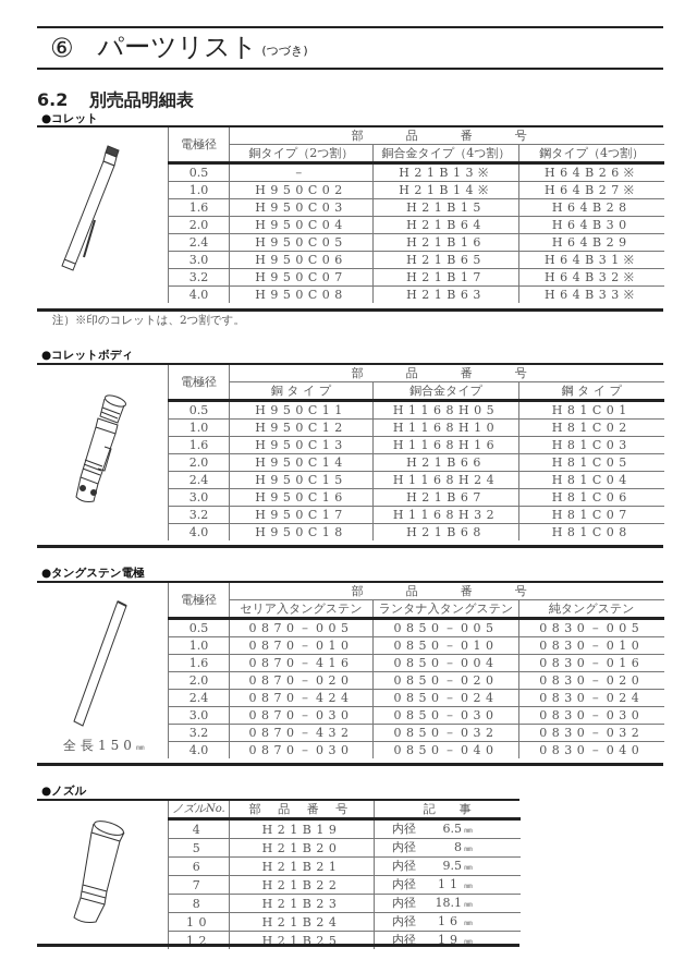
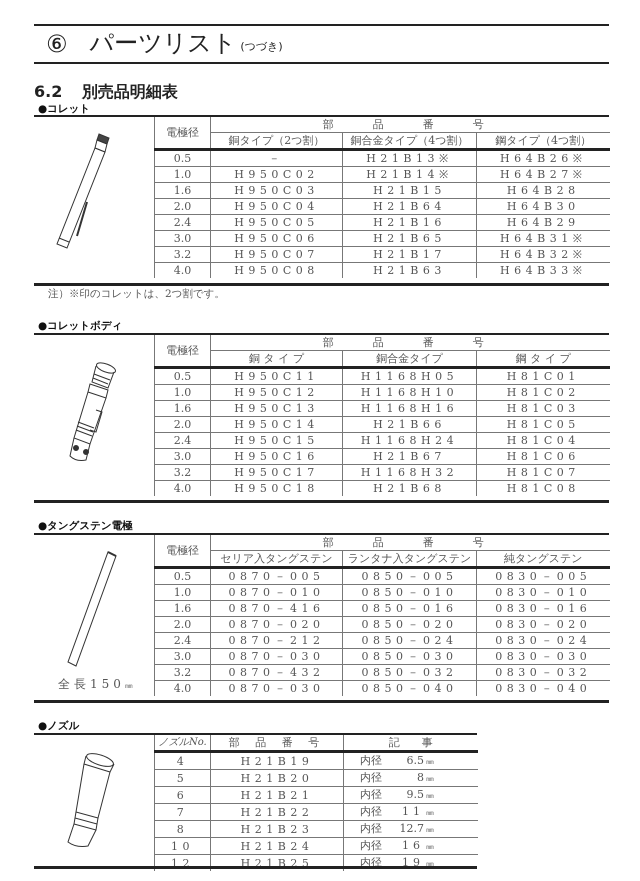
  ⑥
  パーツリスト
  (つづき)
  6.2 別売品明細表
  ●コレット
  電極径	部 品 番 号
  銅タイプ（2つ割）	銅合金タイプ（4つ割）	鋼タイプ（4つ割）
  0.5	－	H21B13※	H64B26※
  1.0	H950C02	H21B14※	H64B27※
  1.6	H950C03	H21B15	H64B28
  2.0	H950C04	H21B64	H64B30
  2.4	H950C05	H21B16	H64B29
  3.0	H950C06	H21B65	H64B31※
  3.2	H950C07	H21B17	H64B32※
  4.0	H950C08	H21B63	H64B33※
  注）※印のコレットは、2つ割です。
  ●コレットボディ
  電極径	部 品 番 号
  銅 タ イ プ	銅合金タイプ	鋼 タ イ プ
  0.5	H950C11	H1168H05	H81C01
  1.0	H950C12	H1168H10	H81C02
  1.6	H950C13	H1168H16	H81C03
  2.0	H950C14	H21B66	H81C05
  2.4	H950C15	H1168H24	H81C04
  3.0	H950C16	H21B67	H81C06
  3.2	H950C17	H1168H32	H81C07
  4.0	H950C18	H21B68	H81C08
  ●タングステン電極
  全長150㎜
  電極径	部 品 番 号
  セリア入タングステン	ランタナ入タングステン	純タングステン
  0.5	0870－005	0850－005	0830－005
  1.0	0870－010	0850－010	0830－010
- 1.6	0870－416	0850－004	0830－016
+ 1.6	0870－416	0850－016	0830－016
  2.0	0870－020	0850－020	0830－020
- 2.4	0870－424	0850－024	0830－024
+ 2.4	0870－212	0850－024	0830－024
  3.0	0870－030	0850－030	0830－030
  3.2	0870－432	0850－032	0830－032
  4.0	0870－030	0850－040	0830－040
  ●ノズル
  ノズルNo.	部 品 番 号	記 事
  4	H21B19	内径 6.5 ㎜
  5	H21B20	内径 8 ㎜
  6	H21B21	内径 9.5 ㎜
  7	H21B22	内径 11 ㎜
- 8	H21B23	内径 18.1 ㎜
+ 8	H21B23	内径 12.7 ㎜
  10	H21B24	内径 16 ㎜
  12	H21B25	内径 19 ㎜
